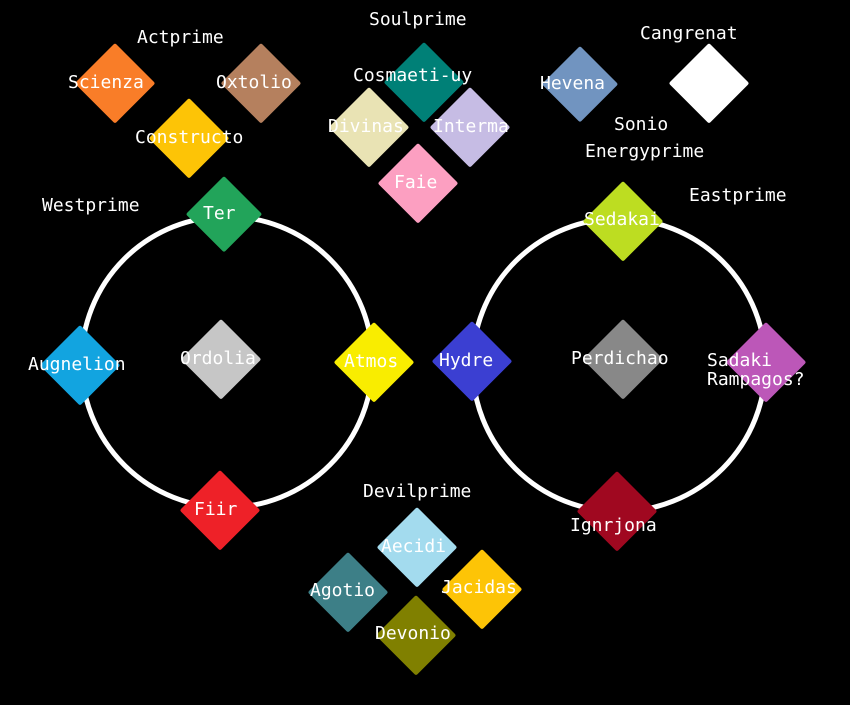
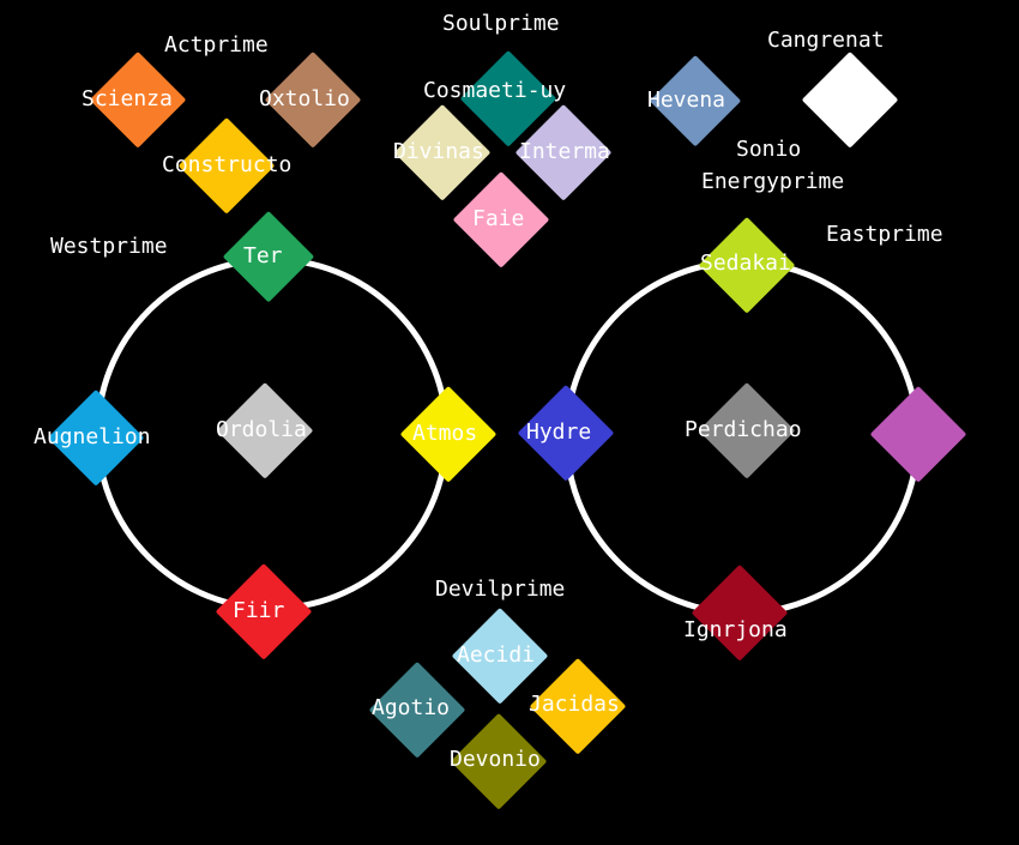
  Actprime
  Soulprime
  Cangrenat
  Sonio
  Energyprime
  Westprime
  Eastprime
  Devilprime
  Scienza
  Oxtolio
  Constructo
  Ter
  Cosmaeti-uy
  Divinas
  Interma
  Faie
  Hevena
  Sedakai
  Augnelion
  Ordolia
  Atmos
  Fiir
  Hydre
  Perdichao
- Sadaki
- Rampagos?
  Ignrjona
  Aecidi
  Agotio
  Jacidas
  Devonio
